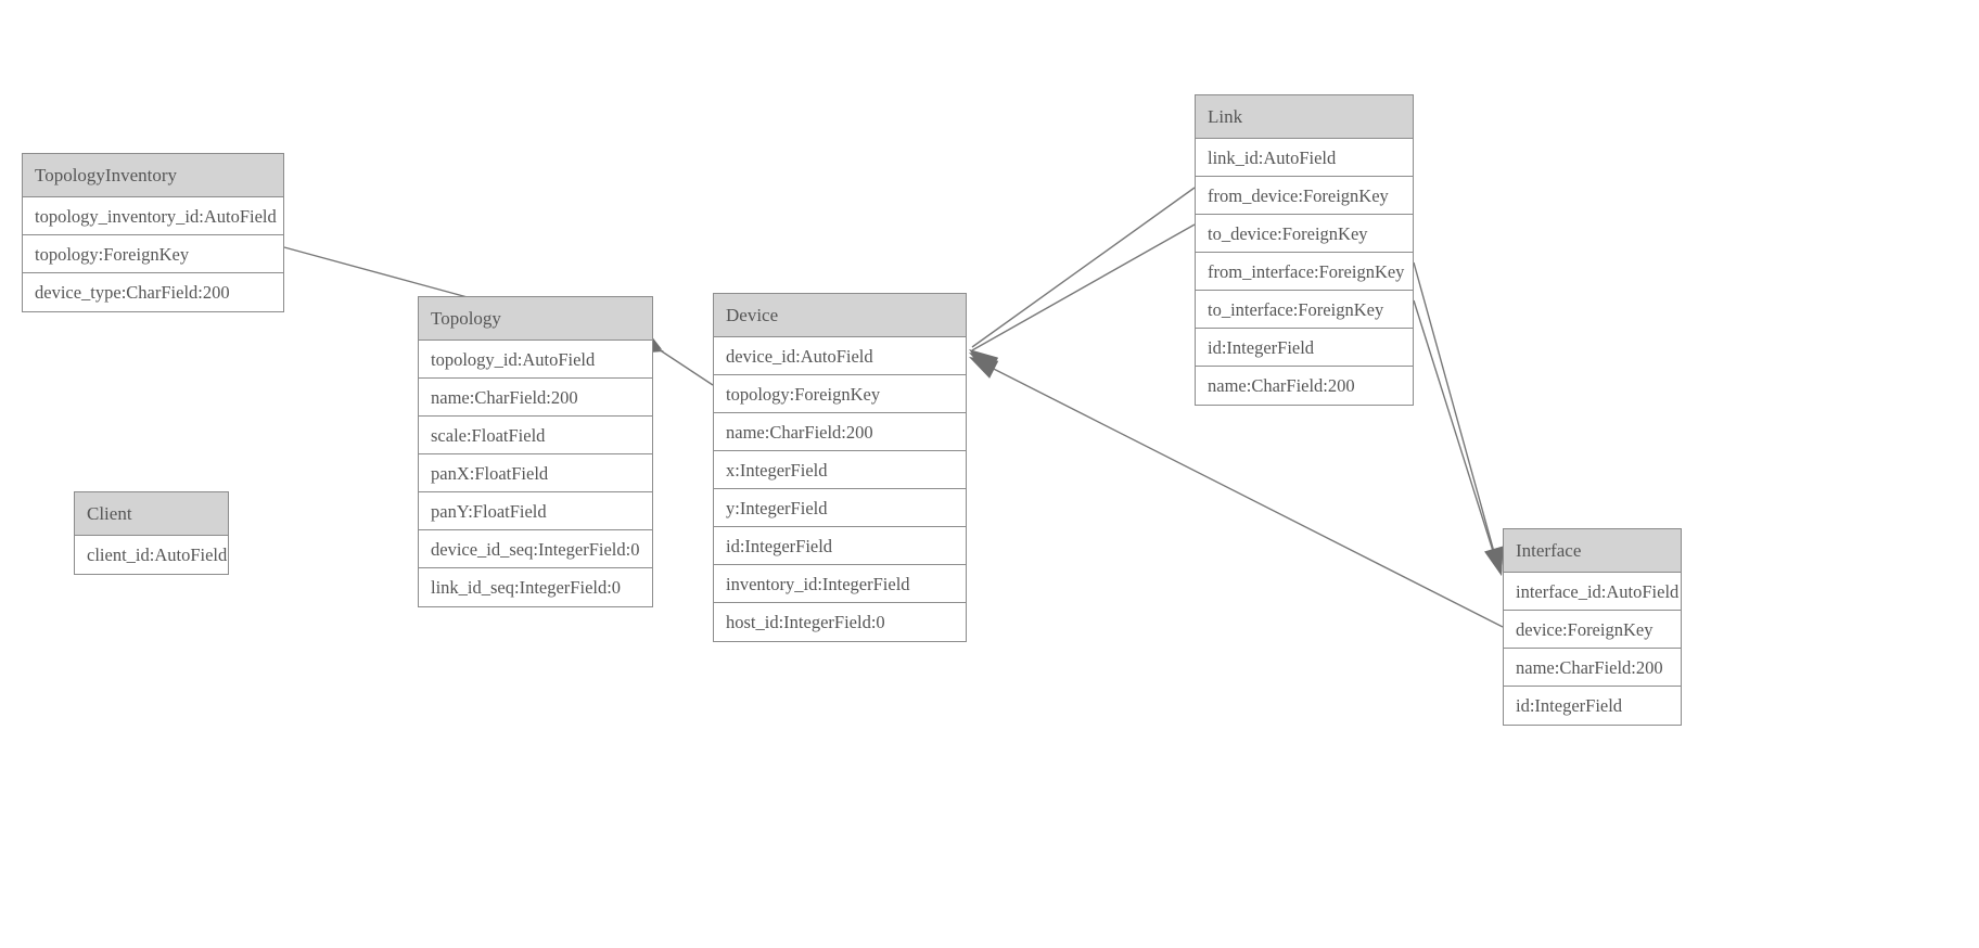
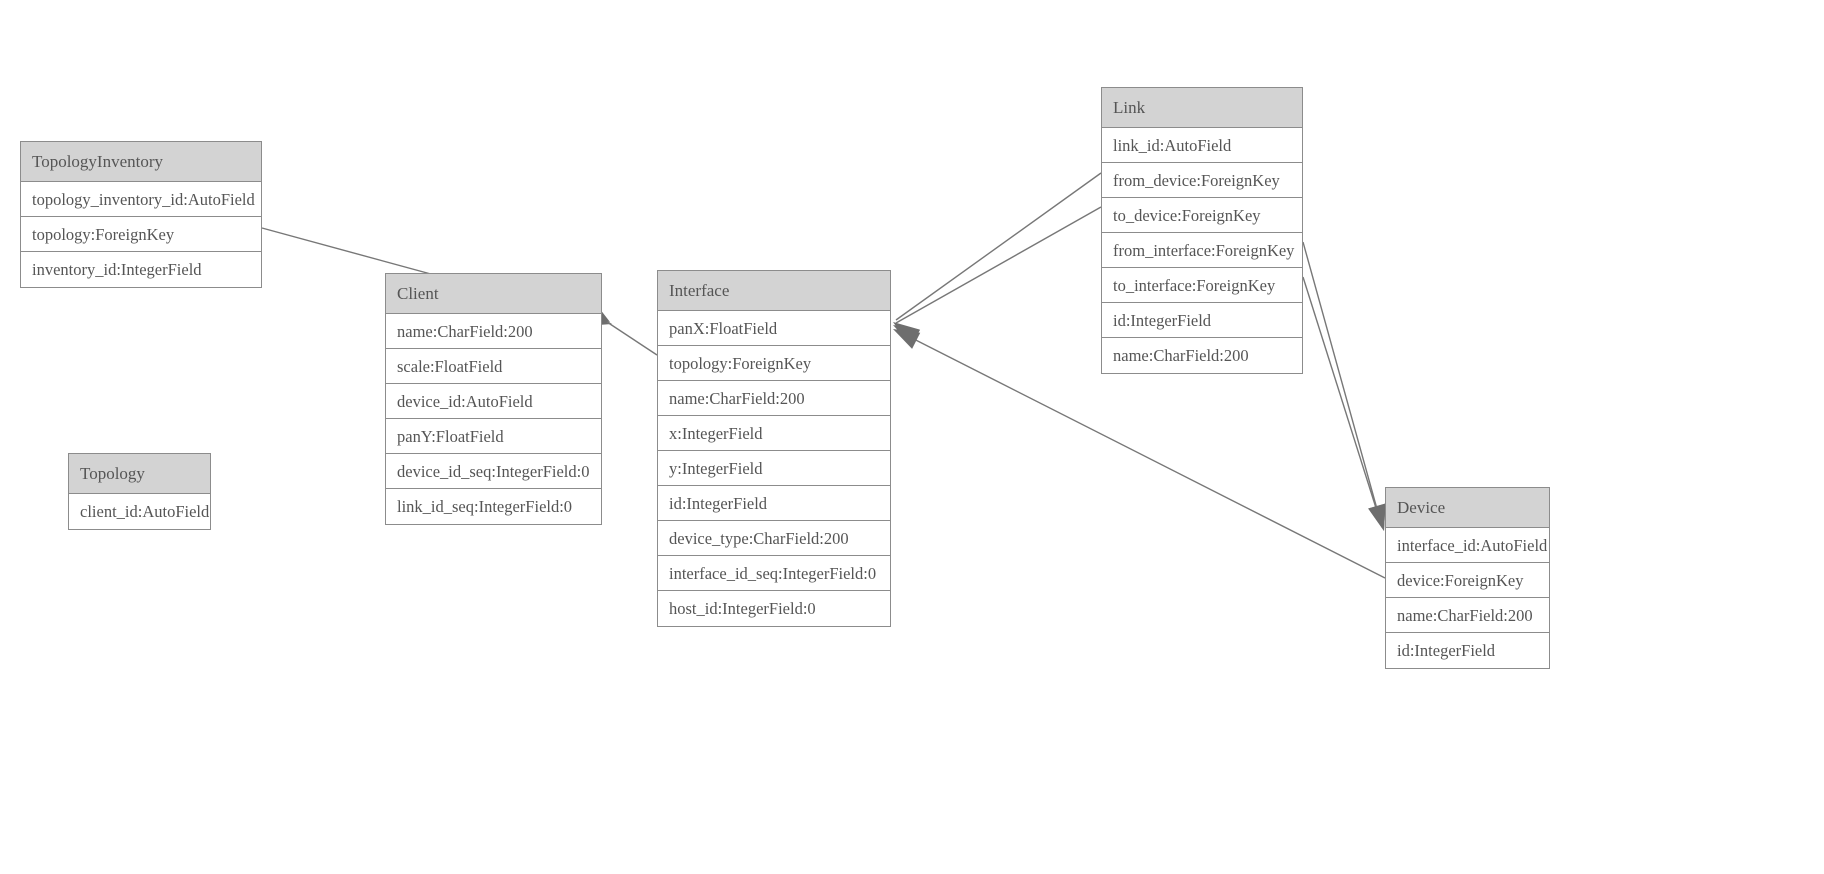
  TopologyInventory
  topology_inventory_id:AutoField
  topology:ForeignKey
- device_type:CharField:200
+ inventory_id:IntegerField
- Client
+ Topology
  client_id:AutoField
- Topology
+ Client
- topology_id:AutoField
  name:CharField:200
  scale:FloatField
- panX:FloatField
+ device_id:AutoField
  panY:FloatField
  device_id_seq:IntegerField:0
  link_id_seq:IntegerField:0
- Device
+ Interface
- device_id:AutoField
+ panX:FloatField
  topology:ForeignKey
  name:CharField:200
  x:IntegerField
  y:IntegerField
  id:IntegerField
- inventory_id:IntegerField
+ device_type:CharField:200
+ interface_id_seq:IntegerField:0
  host_id:IntegerField:0
  Link
  link_id:AutoField
  from_device:ForeignKey
  to_device:ForeignKey
  from_interface:ForeignKey
  to_interface:ForeignKey
  id:IntegerField
  name:CharField:200
- Interface
+ Device
  interface_id:AutoField
  device:ForeignKey
  name:CharField:200
  id:IntegerField
